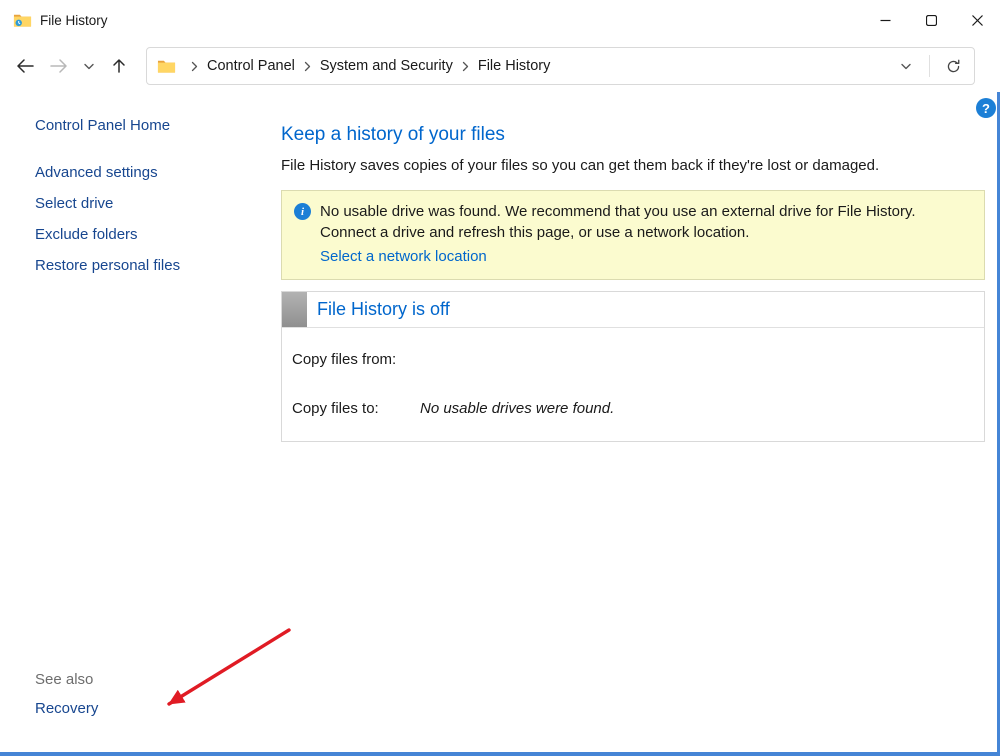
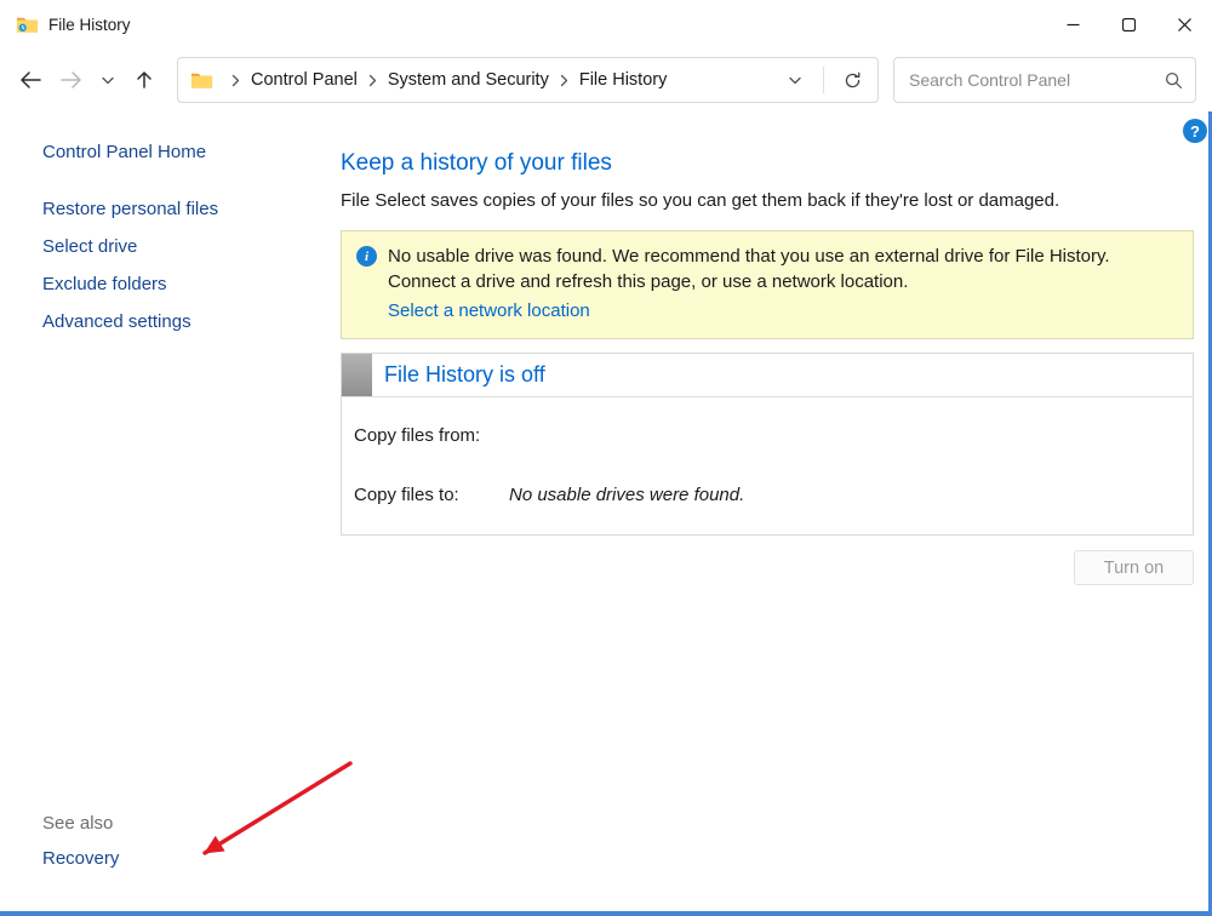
  File History
  Control Panel
  System and Security
  File History
+ Search Control Panel
  Control Panel Home
- Advanced settings
+ Restore personal files
  Select drive
  Exclude folders
- Restore personal files
+ Advanced settings
  See also
  Recovery
  Keep a history of your files
- File History saves copies of your files so you can get them back if they're lost or damaged.
+ File Select saves copies of your files so you can get them back if they're lost or damaged.
  i
  No usable drive was found. We recommend that you use an external drive for File History.
  Connect a drive and refresh this page, or use a network location.
  Select a network location
  File History is off
  Copy files from:
  Copy files to:
  No usable drives were found.
+ Turn on
  ?
